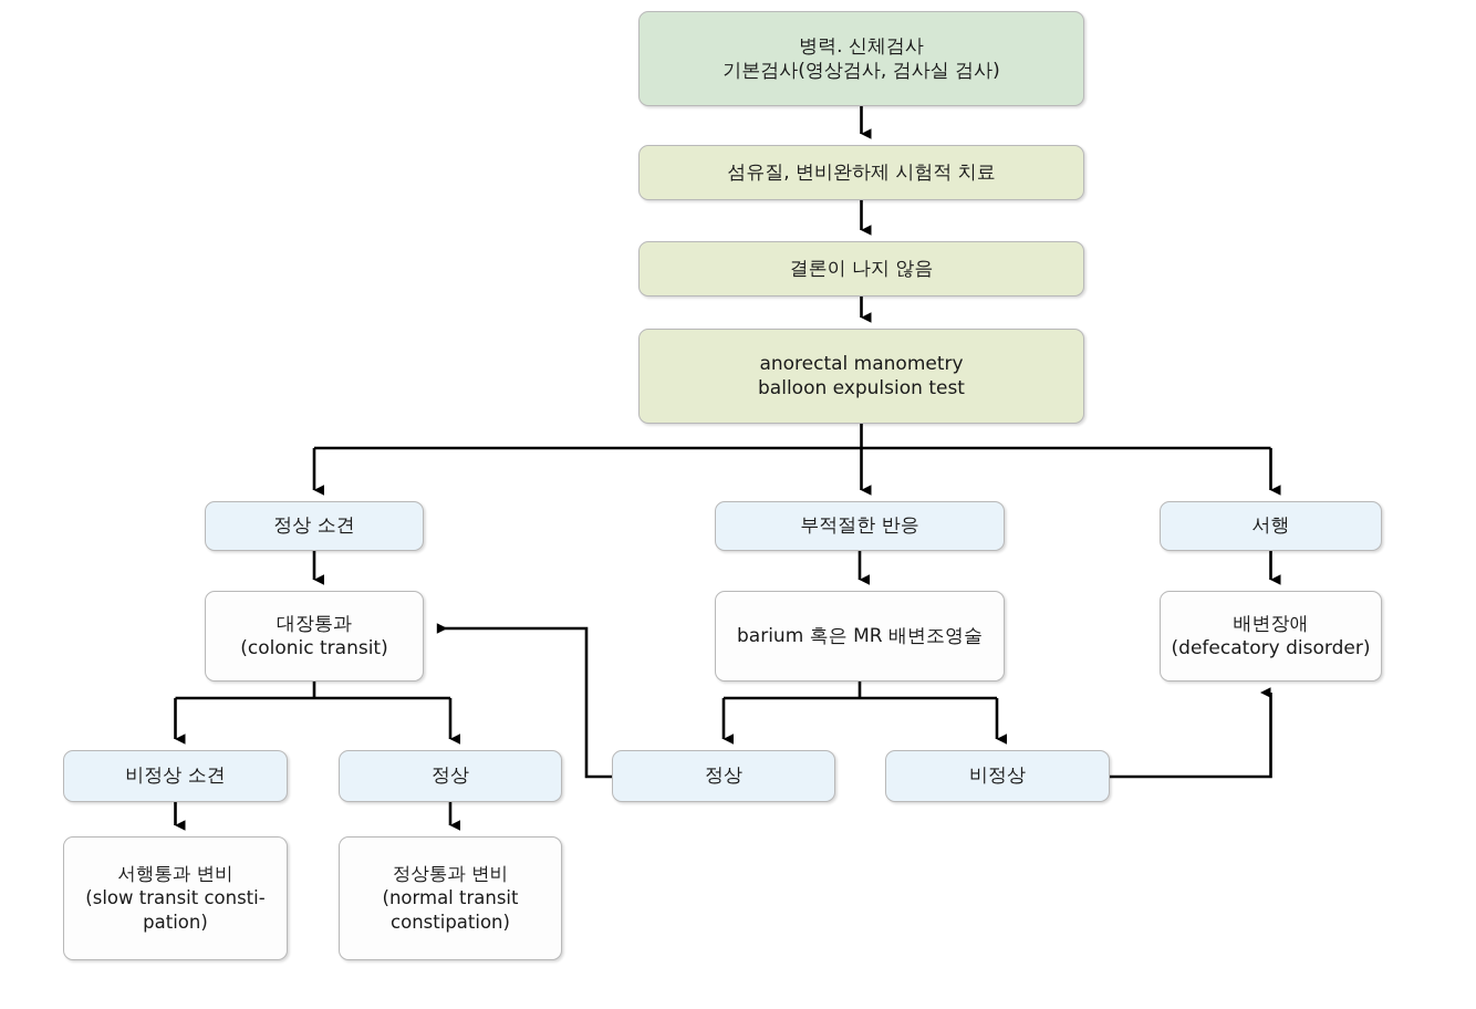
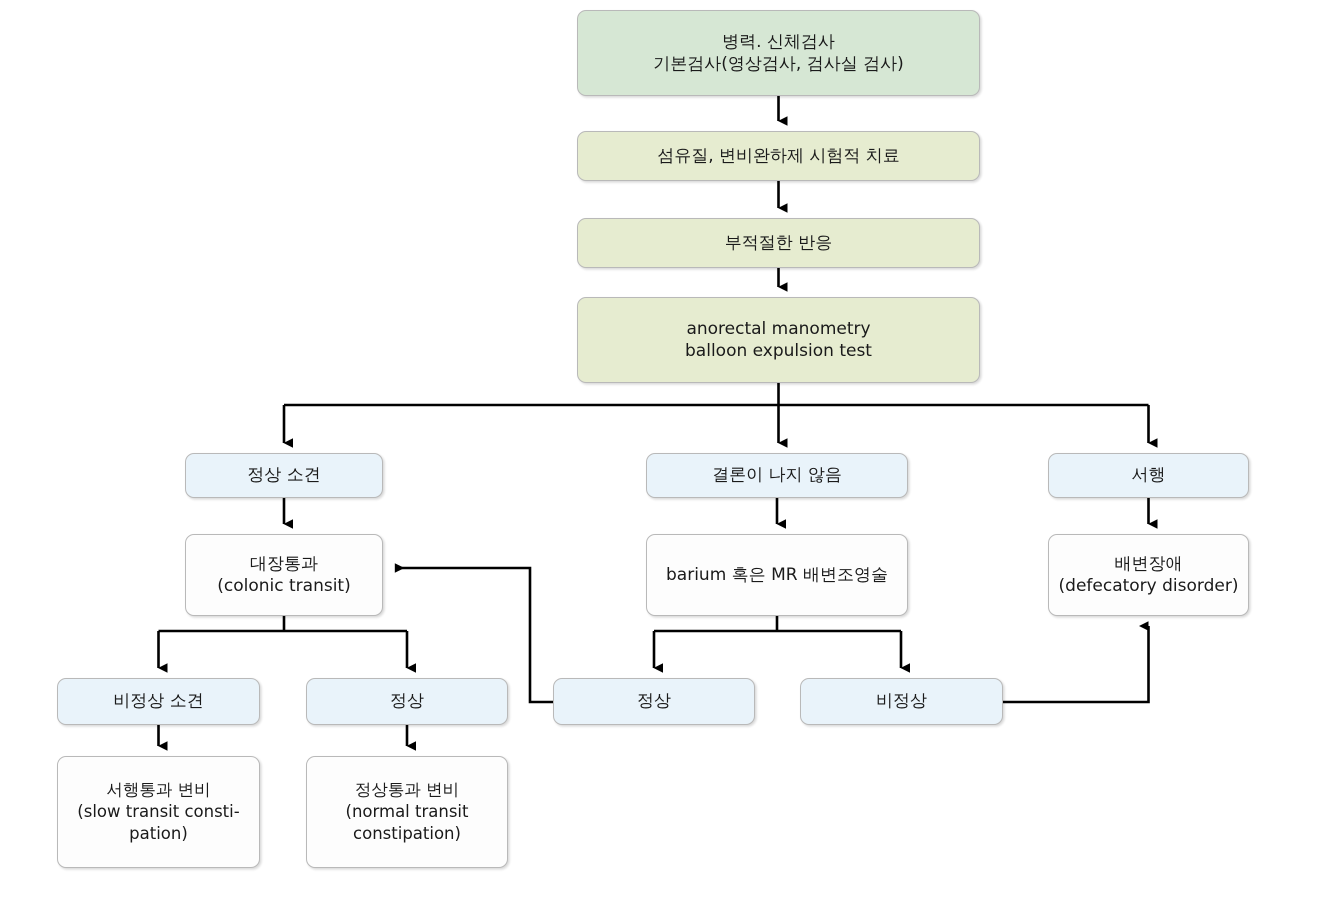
  병력. 신체검사
  기본검사(영상검사, 검사실 검사)
  섬유질, 변비완하제 시험적 치료
- 결론이 나지 않음
+ 부적절한 반응
  anorectal manometry
  balloon expulsion test
  정상 소견
- 부적절한 반응
+ 결론이 나지 않음
  서행
  대장통과
  (colonic transit)
  barium 혹은 MR 배변조영술
  배변장애
  (defecatory disorder)
  비정상 소견
  정상
  정상
  비정상
  서행통과 변비
  (slow transit consti-
  pation)
  정상통과 변비
  (normal transit
  constipation)
